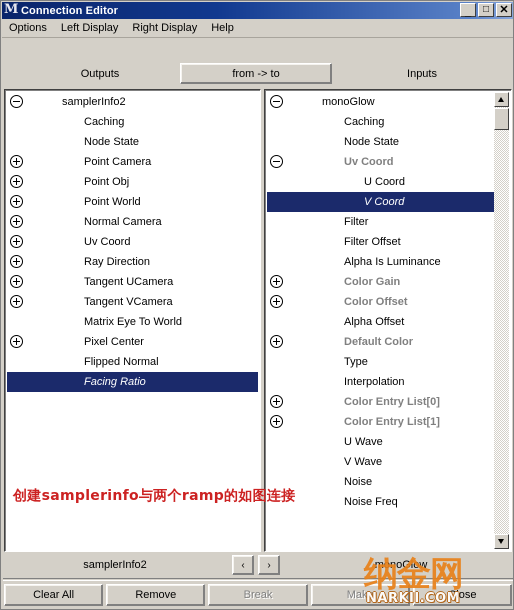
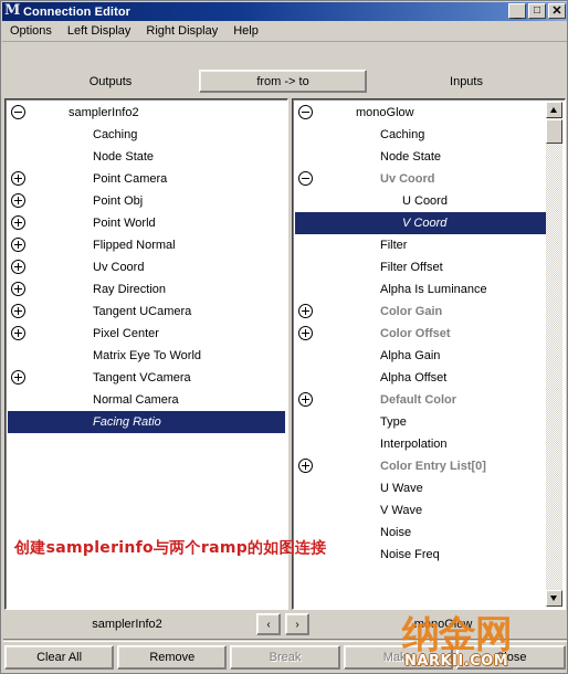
  M
  Connection Editor
  _
  □
  ✕
  Options
  Left Display
  Right Display
  Help
  Outputs
  from -> to
  Inputs
  samplerInfo2
  Caching
  Node State
  Point Camera
  Point Obj
  Point World
- Normal Camera
+ Flipped Normal
  Uv Coord
  Ray Direction
  Tangent UCamera
- Tangent VCamera
+ Pixel Center
  Matrix Eye To World
- Pixel Center
+ Tangent VCamera
- Flipped Normal
+ Normal Camera
  Facing Ratio
  monoGlow
  Caching
  Node State
  Uv Coord
  U Coord
  V Coord
  Filter
  Filter Offset
  Alpha Is Luminance
  Color Gain
  Color Offset
+ Alpha Gain
  Alpha Offset
  Default Color
  Type
  Interpolation
  Color Entry List[0]
- Color Entry List[1]
  U Wave
  V Wave
  Noise
  Noise Freq
  创建samplerinfo与两个ramp的如图连接
  samplerInfo2
  ‹
  ›
  monoGlow
  Clear All
  Remove
  Break
  Make
  Close
  纳金网
  NARKII.COM
